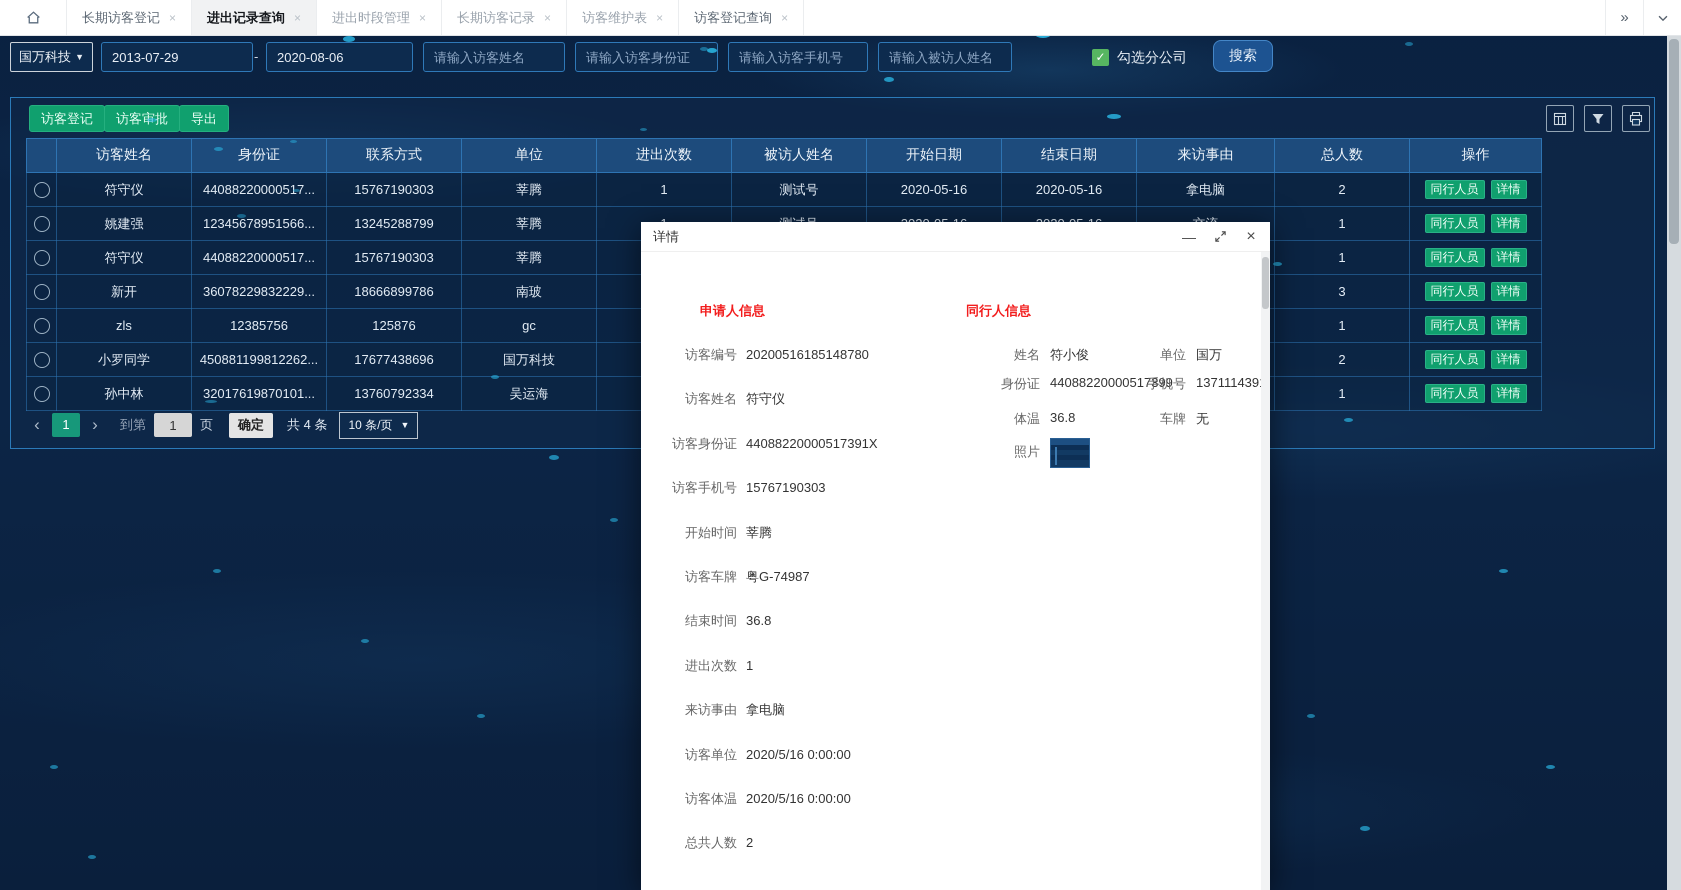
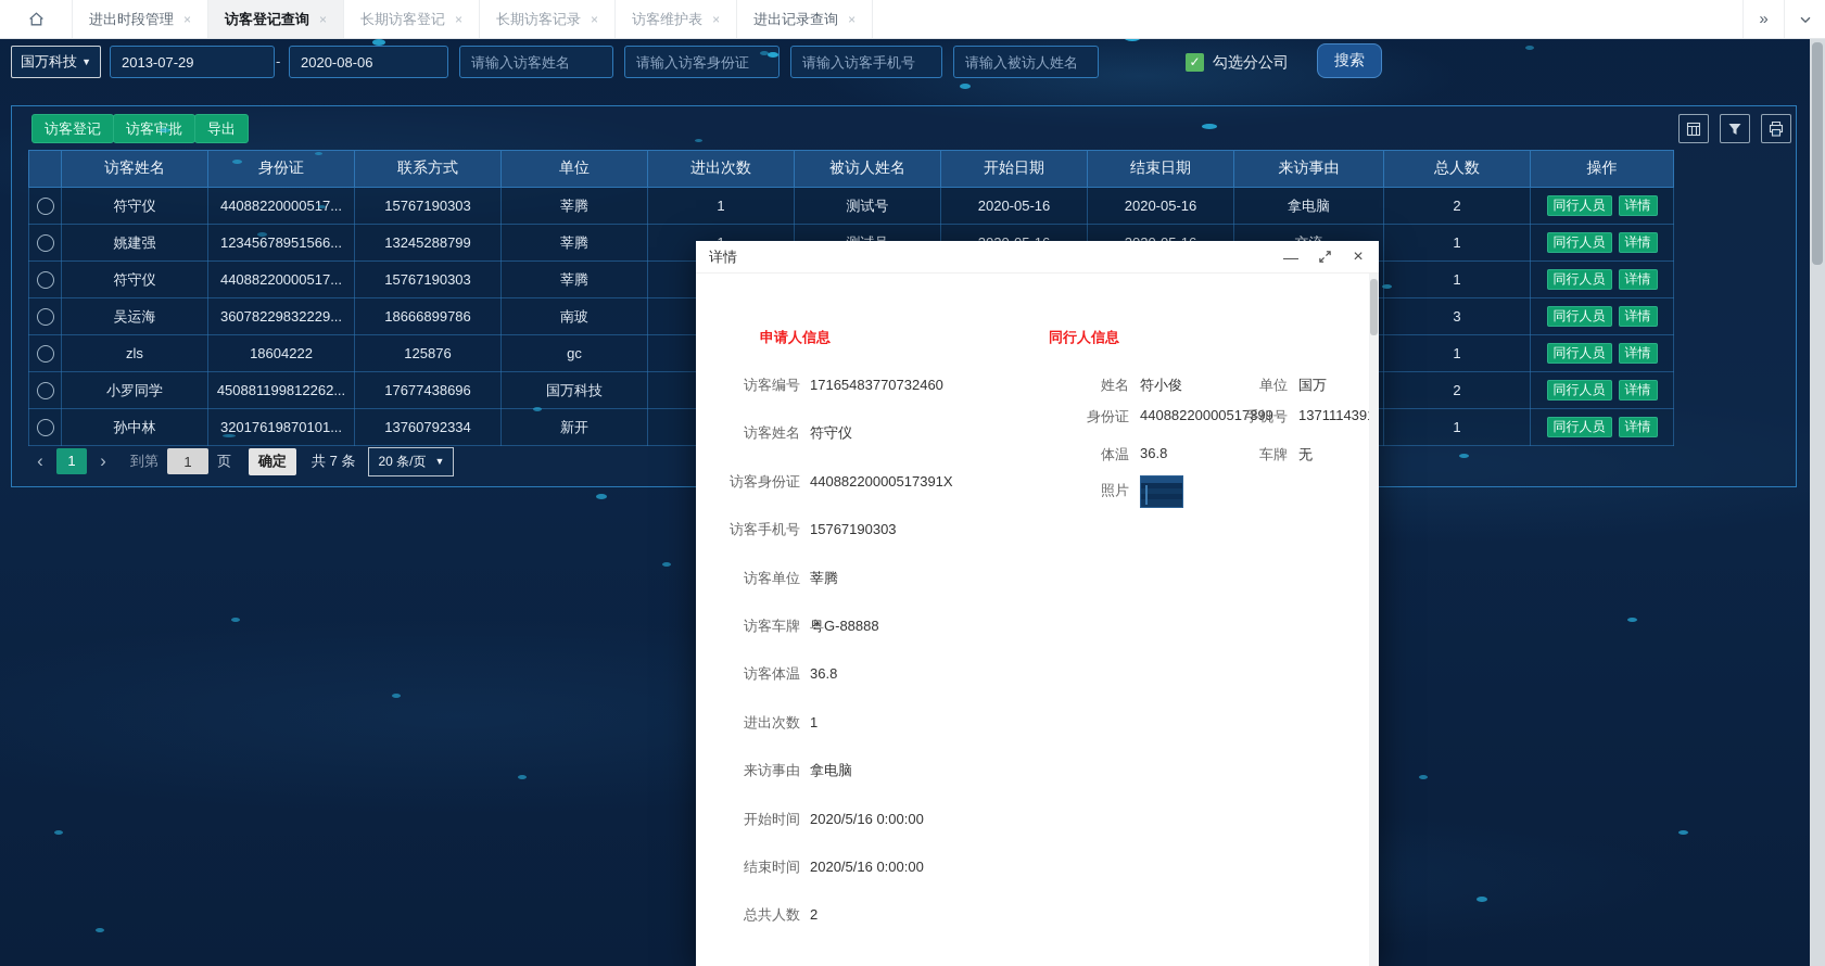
- 长期访客登记
+ 进出时段管理
  ×
- 进出记录查询
+ 访客登记查询
  ×
- 进出时段管理
+ 长期访客登记
  ×
  长期访客记录
  ×
  访客维护表
  ×
- 访客登记查询
+ 进出记录查询
  ×
  »
  国万科技
  ▼
  2013-07-29
  -
  2020-08-06
  请输入访客姓名
  请输入访客身份证
  请输入访客手机号
  请输入被访人姓名
  ✓
  勾选分公司
  搜索
  访客登记
  访客审批
  导出
  	访客姓名	身份证	联系方式	单位	进出次数	被访人姓名	开始日期	结束日期	来访事由	总人数	操作
  	符守仪	44088220000517...	15767190303	莘腾	1	测试号	2020-05-16	2020-05-16	拿电脑	2	同行人员 详情
  	符守仪	44088220000517...	15767190303	莘腾						1	同行人员 详情
- 	新开	36078229832229...	18666899786	南玻						3	同行人员 详情
+ 	吴运海	36078229832229...	18666899786	南玻						3	同行人员 详情
- 	zls	12385756	125876	gc						1	同行人员 详情
+ 	zls	18604222	125876	gc						1	同行人员 详情
  	小罗同学	450881199812262...	17677438696	国万科技						2	同行人员 详情
- 	孙中林	32017619870101...	13760792334	吴运海						1	同行人员 详情
+ 	孙中林	32017619870101...	13760792334	新开						1	同行人员 详情
  ‹
  1
  ›
  到第
  1
  页
  确定
- 共 4 条
+ 共 7 条
- 10 条/页
+ 20 条/页
  ▼
  详情
  —
  ×
  申请人信息
- 访客编号 20200516185148780
+ 访客编号 17165483770732460
  访客姓名 符守仪
  访客身份证 44088220000517391X
  访客手机号 15767190303
- 开始时间 莘腾
+ 访客单位 莘腾
- 访客车牌 粤G-74987
+ 访客车牌 粤G-88888
- 结束时间 36.8
+ 访客体温 36.8
  进出次数 1
  来访事由 拿电脑
- 访客单位 2020/5/16 0:00:00
+ 开始时间 2020/5/16 0:00:00
- 访客体温 2020/5/16 0:00:00
+ 结束时间 2020/5/16 0:00:00
  总共人数 2
  同行人信息
  姓名
  符小俊
  单位
  国万
  身份证
  44088220000517399
  手机号
  137111439
  体温
  36.8
  车牌
  无
  照片
